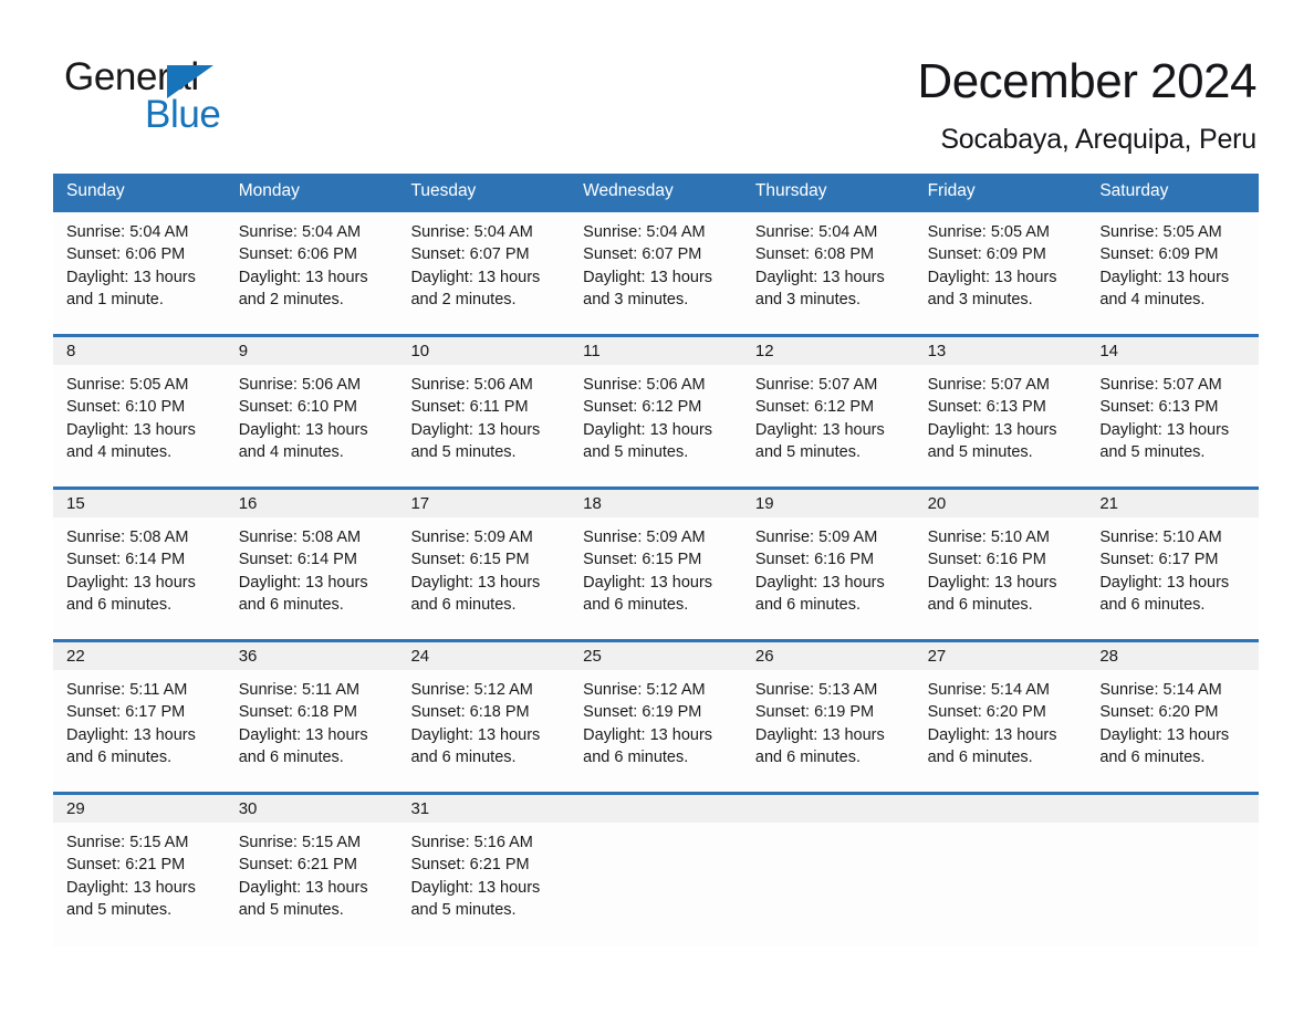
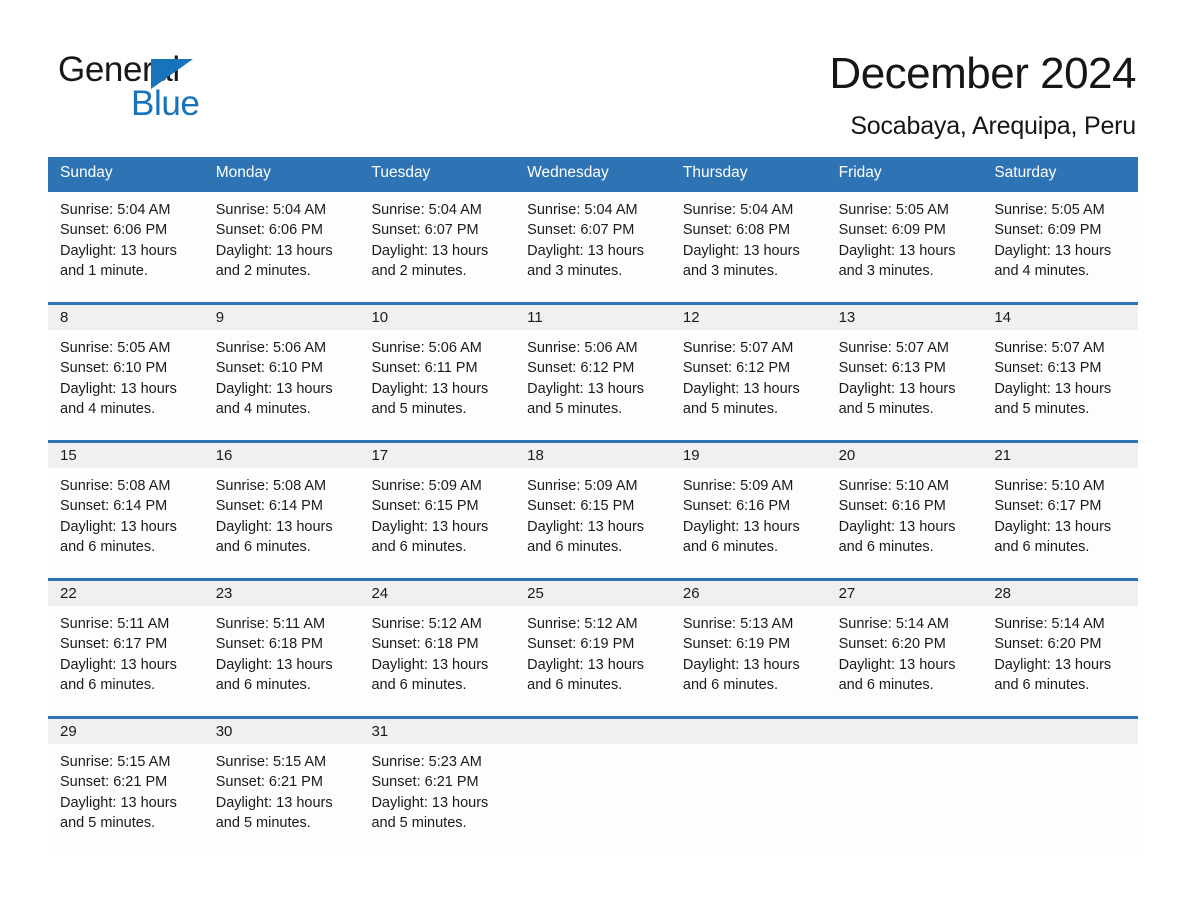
  General
  Blue
  December 2024
  Socabaya, Arequipa, Peru
  Sunday
  Monday
  Tuesday
  Wednesday
  Thursday
  Friday
  Saturday
  Sunrise: 5:04 AM
  Sunset: 6:06 PM
  Daylight: 13 hours
  and 1 minute.
  Sunrise: 5:04 AM
  Sunset: 6:06 PM
  Daylight: 13 hours
  and 2 minutes.
  Sunrise: 5:04 AM
  Sunset: 6:07 PM
  Daylight: 13 hours
  and 2 minutes.
  Sunrise: 5:04 AM
  Sunset: 6:07 PM
  Daylight: 13 hours
  and 3 minutes.
  Sunrise: 5:04 AM
  Sunset: 6:08 PM
  Daylight: 13 hours
  and 3 minutes.
  Sunrise: 5:05 AM
  Sunset: 6:09 PM
  Daylight: 13 hours
  and 3 minutes.
  Sunrise: 5:05 AM
  Sunset: 6:09 PM
  Daylight: 13 hours
  and 4 minutes.
  8
  9
  10
  11
  12
  13
  14
  Sunrise: 5:05 AM
  Sunset: 6:10 PM
  Daylight: 13 hours
  and 4 minutes.
  Sunrise: 5:06 AM
  Sunset: 6:10 PM
  Daylight: 13 hours
  and 4 minutes.
  Sunrise: 5:06 AM
  Sunset: 6:11 PM
  Daylight: 13 hours
  and 5 minutes.
  Sunrise: 5:06 AM
  Sunset: 6:12 PM
  Daylight: 13 hours
  and 5 minutes.
  Sunrise: 5:07 AM
  Sunset: 6:12 PM
  Daylight: 13 hours
  and 5 minutes.
  Sunrise: 5:07 AM
  Sunset: 6:13 PM
  Daylight: 13 hours
  and 5 minutes.
  Sunrise: 5:07 AM
  Sunset: 6:13 PM
  Daylight: 13 hours
  and 5 minutes.
  15
  16
  17
  18
  19
  20
  21
  Sunrise: 5:08 AM
  Sunset: 6:14 PM
  Daylight: 13 hours
  and 6 minutes.
  Sunrise: 5:08 AM
  Sunset: 6:14 PM
  Daylight: 13 hours
  and 6 minutes.
  Sunrise: 5:09 AM
  Sunset: 6:15 PM
  Daylight: 13 hours
  and 6 minutes.
  Sunrise: 5:09 AM
  Sunset: 6:15 PM
  Daylight: 13 hours
  and 6 minutes.
  Sunrise: 5:09 AM
  Sunset: 6:16 PM
  Daylight: 13 hours
  and 6 minutes.
  Sunrise: 5:10 AM
  Sunset: 6:16 PM
  Daylight: 13 hours
  and 6 minutes.
  Sunrise: 5:10 AM
  Sunset: 6:17 PM
  Daylight: 13 hours
  and 6 minutes.
  22
- 36
+ 23
  24
  25
  26
  27
  28
  Sunrise: 5:11 AM
  Sunset: 6:17 PM
  Daylight: 13 hours
  and 6 minutes.
  Sunrise: 5:11 AM
  Sunset: 6:18 PM
  Daylight: 13 hours
  and 6 minutes.
  Sunrise: 5:12 AM
  Sunset: 6:18 PM
  Daylight: 13 hours
  and 6 minutes.
  Sunrise: 5:12 AM
  Sunset: 6:19 PM
  Daylight: 13 hours
  and 6 minutes.
  Sunrise: 5:13 AM
  Sunset: 6:19 PM
  Daylight: 13 hours
  and 6 minutes.
  Sunrise: 5:14 AM
  Sunset: 6:20 PM
  Daylight: 13 hours
  and 6 minutes.
  Sunrise: 5:14 AM
  Sunset: 6:20 PM
  Daylight: 13 hours
  and 6 minutes.
  29
  30
  31
  Sunrise: 5:15 AM
  Sunset: 6:21 PM
  Daylight: 13 hours
  and 5 minutes.
  Sunrise: 5:15 AM
  Sunset: 6:21 PM
  Daylight: 13 hours
  and 5 minutes.
- Sunrise: 5:16 AM
+ Sunrise: 5:23 AM
  Sunset: 6:21 PM
  Daylight: 13 hours
  and 5 minutes.
